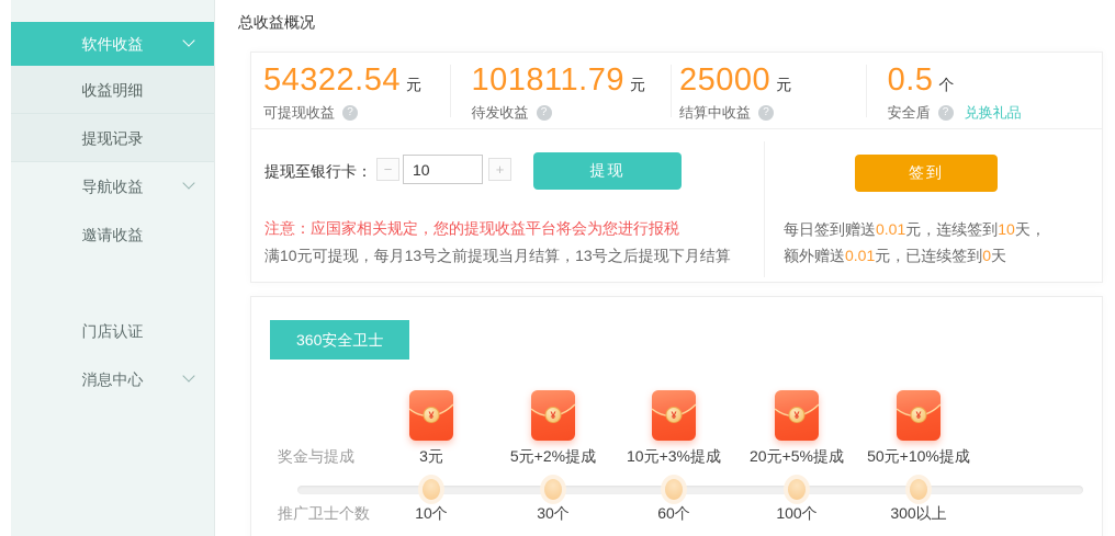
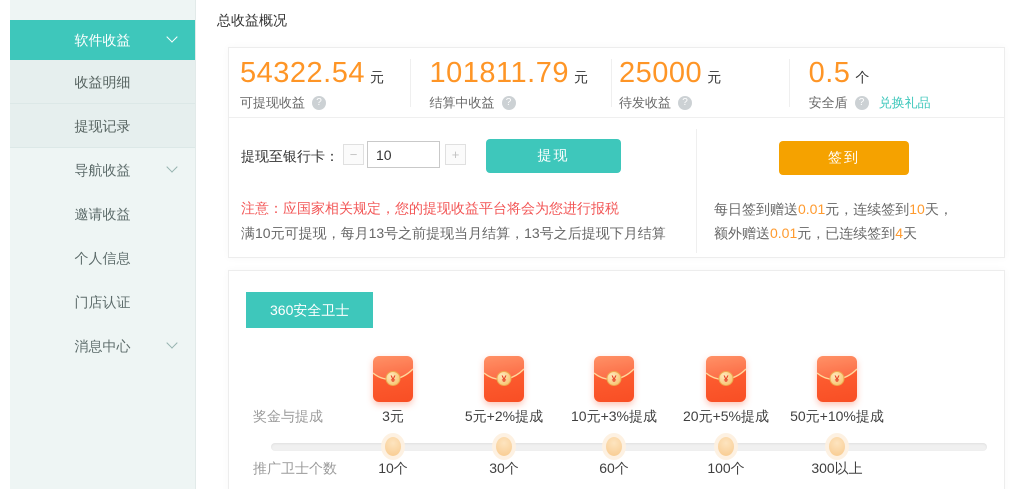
  软件收益
  收益明细
  提现记录
  导航收益
  邀请收益
+ 个人信息
  门店认证
  消息中心
  总收益概况
  54322.54 元
  可提现收益
  ?
  101811.79 元
- 待发收益
+ 结算中收益
  ?
  25000 元
- 结算中收益
+ 待发收益
  ?
  0.5 个
  安全盾
  ?
  兑换礼品
  提现至银行卡：
  −
  10
  +
  提现
  注意：应国家相关规定，您的提现收益平台将会为您进行报税
  满10元可提现，每月13号之前提现当月结算，13号之后提现下月结算
  签到
  每日签到赠送0.01元，连续签到10天，
- 额外赠送0.01元，已连续签到0天
+ 额外赠送0.01元，已连续签到4天
  360安全卫士
  ¥
  ¥
  ¥
  ¥
  ¥
  奖金与提成
  3元
  5元+2%提成
  10元+3%提成
  20元+5%提成
  50元+10%提成
  推广卫士个数
  10个
  30个
  60个
  100个
  300以上
